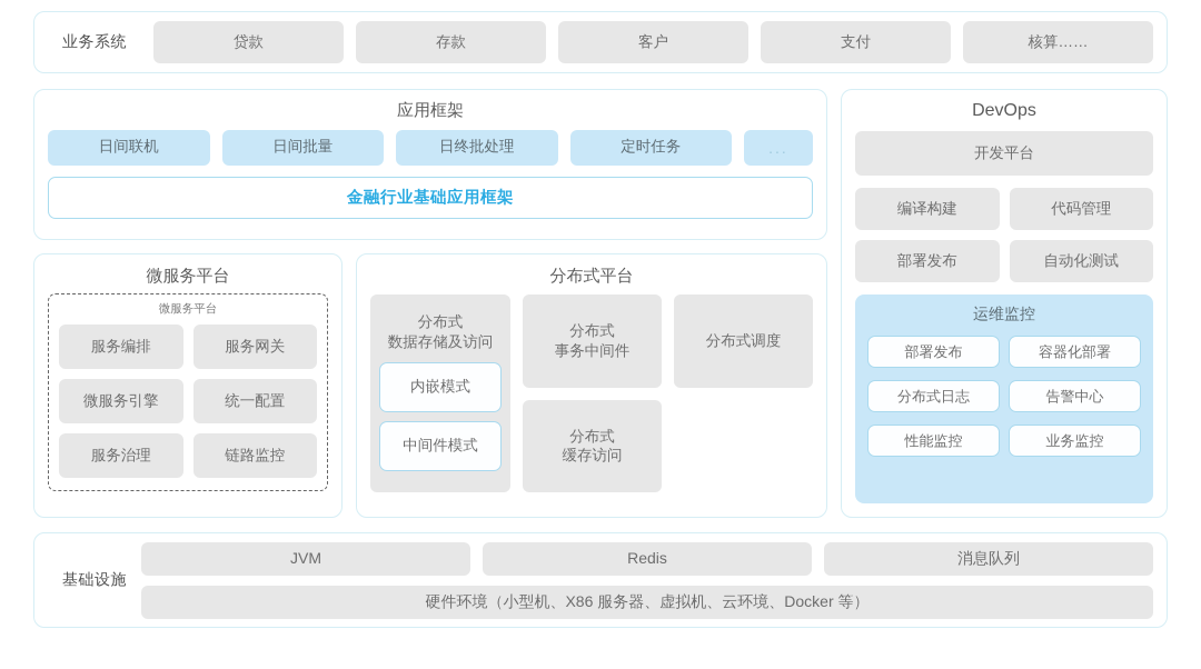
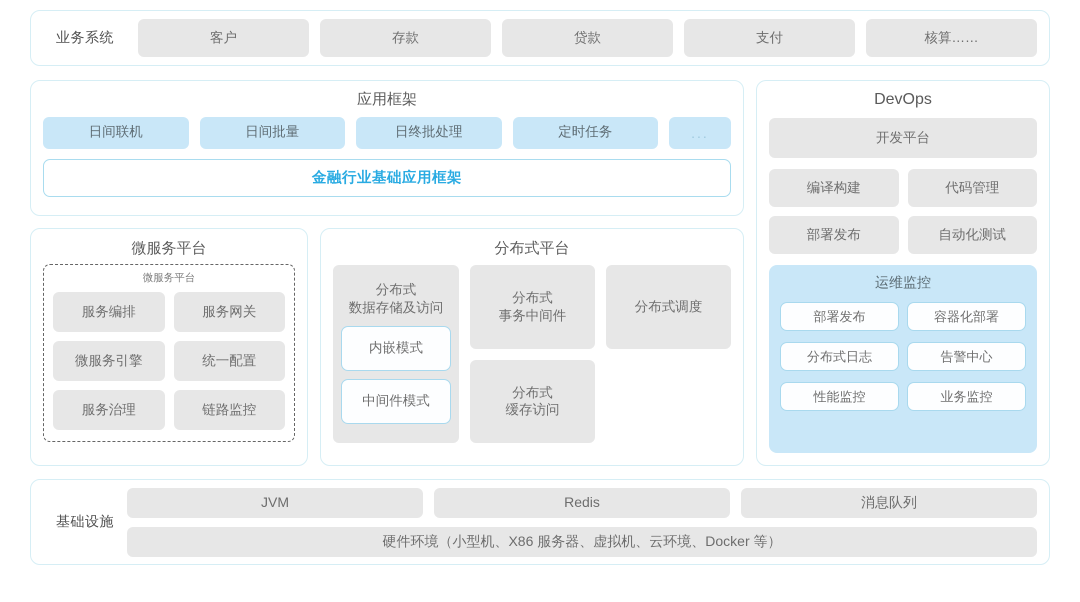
  业务系统
- 贷款
+ 客户
  存款
- 客户
+ 贷款
  支付
  核算……
  应用框架
  日间联机
  日间批量
  日终批处理
  定时任务
  ...
  金融行业基础应用框架
  微服务平台
  微服务平台
  服务编排
  服务网关
  微服务引擎
  统一配置
  服务治理
  链路监控
  分布式平台
  分布式
  数据存储及访问
  内嵌模式
  中间件模式
  分布式
  事务中间件
  分布式调度
  分布式
  缓存访问
  DevOps
  开发平台
  编译构建
  代码管理
  部署发布
  自动化测试
  运维监控
  部署发布
  容器化部署
  分布式日志
  告警中心
  性能监控
  业务监控
  基础设施
  JVM
  Redis
  消息队列
  硬件环境（小型机、X86 服务器、虚拟机、云环境、Docker 等）
